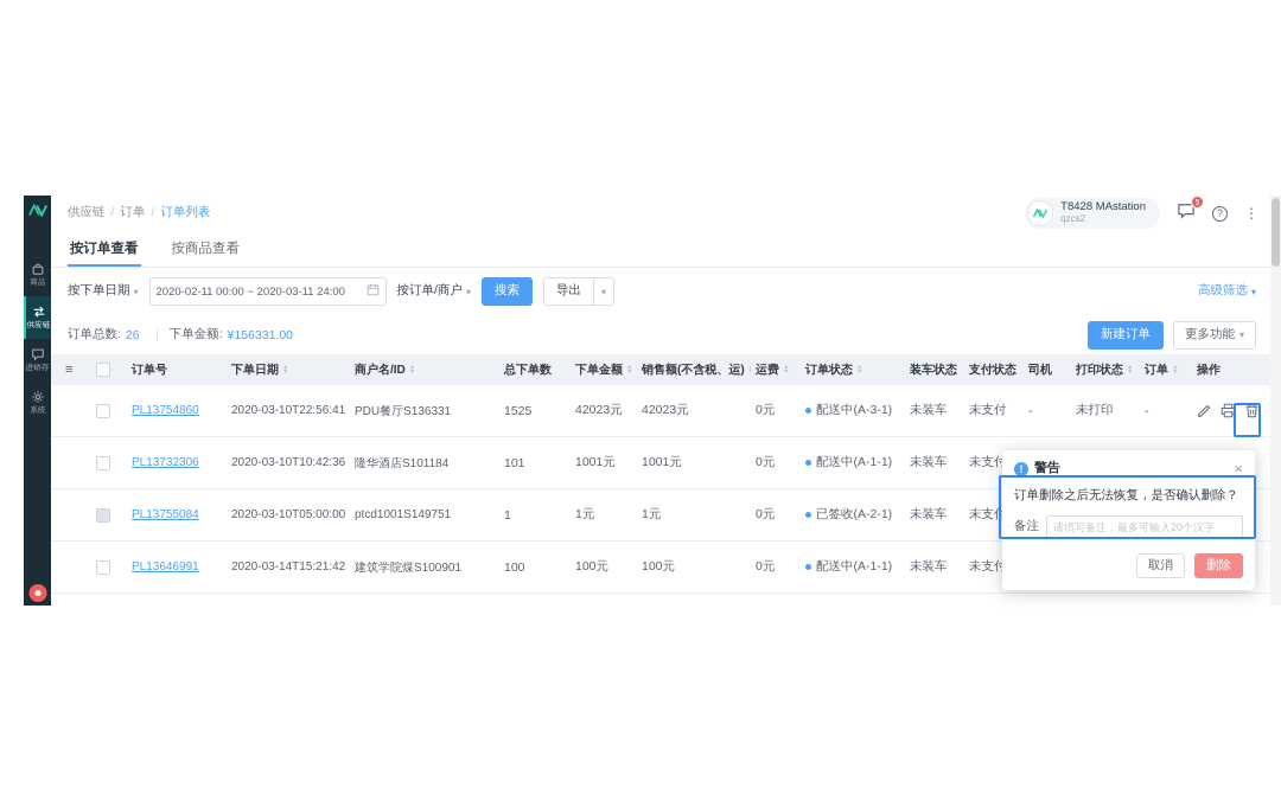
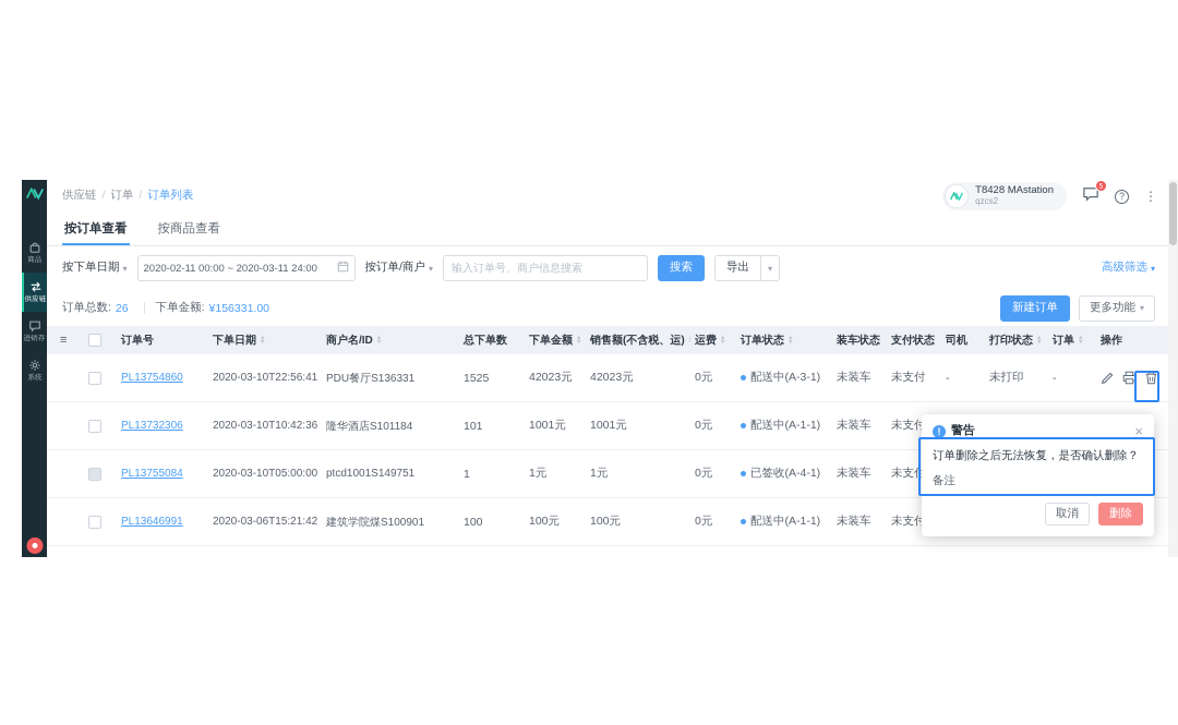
  供应链
  订单
  订单列表
  T8428 MAstation
  qzcs2
  ?
  ⋮
  按订单查看
  按商品查看
  按下单日期
  ▾
  2020-02-11 00:00 ~ 2020-03-11 24:00
  按订单/商户
  ▾
+ 输入订单号、商户信息搜索
  搜索
  导出
  ▾
  高级筛选
  ▾
  订单总数:
  26
  下单金额:
  ¥156331.00
  新建订单
  更多功能
  ▾
  ≡
  订单号
  下单日期
  商户名/ID
  总下单数
  下单金额
  销售额(不含税、运)
  运费
  订单状态
  装车状态
  支付状态
  司机
  打印状态
  订单
  操作
  PL13754860
  2020-03-10T22:56:41
  PDU餐厅S136331
  1525
  42023元
  42023元
  0元
  配送中(A-3-1)
  未装车
  未支付
  -
  未打印
  -
  PL13732306
  2020-03-10T10:42:36
  隆华酒店S101184
  101
  1001元
  1001元
  0元
  配送中(A-1-1)
  未装车
  未支付
  PL13755084
  2020-03-10T05:00:00
  ptcd1001S149751
  1
  1元
  1元
  0元
- 已签收(A-2-1)
+ 已签收(A-4-1)
  未装车
  未支付
  PL13646991
- 2020-03-14T15:21:42
+ 2020-03-06T15:21:42
  建筑学院煤S100901
  100
  100元
  100元
  0元
  配送中(A-1-1)
  未装车
  未支付
  !
  警告
  ×
  订单删除之后无法恢复，是否确认删除？
  备注
- 请填写备注，最多可输入20个汉字
  取消
  删除
